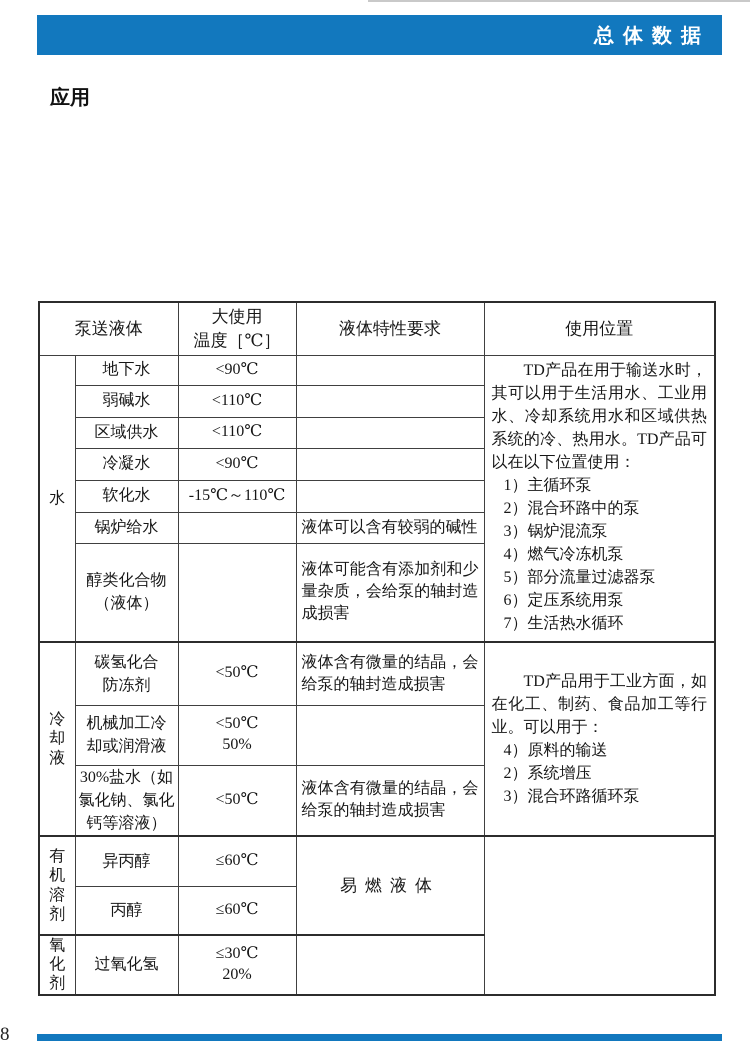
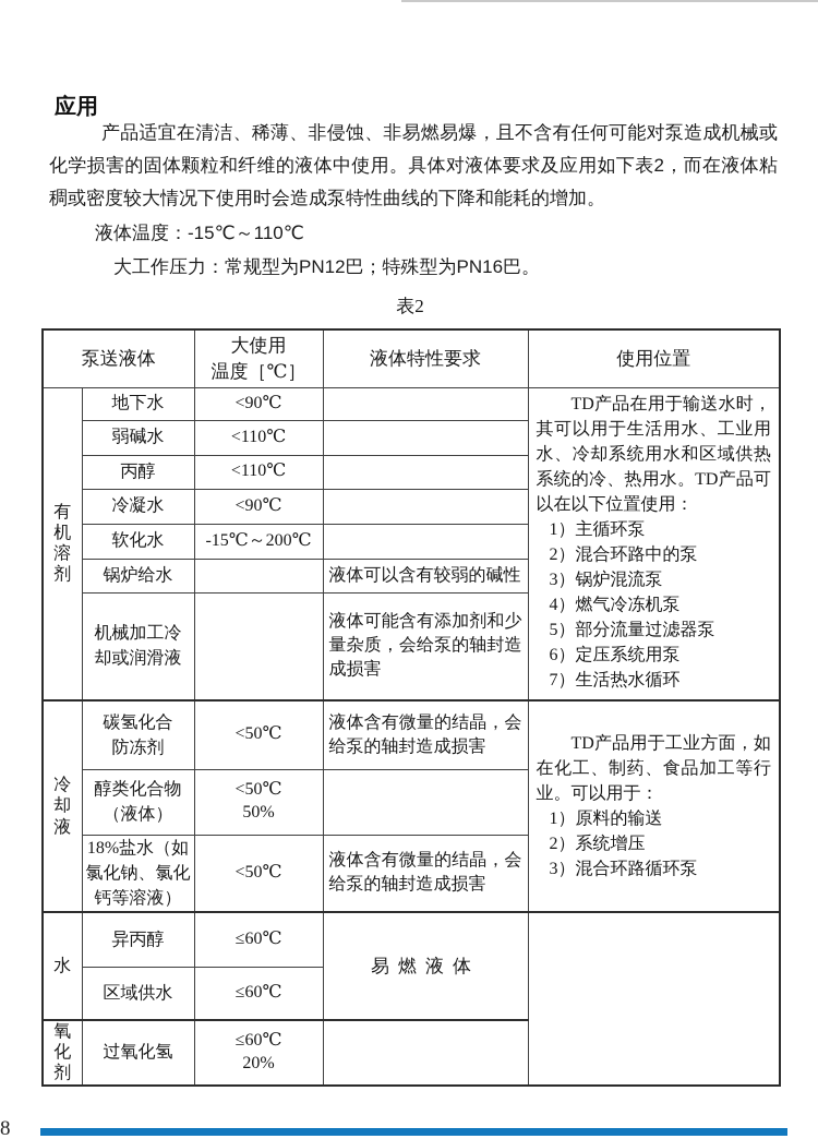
- 总体数据
  应用
+ 产品适宜在清洁、稀薄、非侵蚀、非易燃易爆，且不含有任何可能对泵造成机械或化学损害的固体颗粒和纤维的液体中使用。具体对液体要求及应用如下表2，而在液体粘稠或密度较大情况下使用时会造成泵特性曲线的下降和能耗的增加。
+ 液体温度：-15℃～110℃
+ 大工作压力：常规型为PN12巴；特殊型为PN16巴。
+ 表2
  泵送液体	大使用 温度［℃］	液体特性要求	使用位置
- 水	地下水	<90℃		TD产品在用于输送水时，其可以用于生活用水、工业用水、冷却系统用水和区域供热系统的冷、热用水。TD产品可以在以下位置使用： 1）主循环泵 2）混合环路中的泵 3）锅炉混流泵 4）燃气冷冻机泵 5）部分流量过滤器泵 6）定压系统用泵 7）生活热水循环
+ 有机溶剂	地下水	<90℃		TD产品在用于输送水时，其可以用于生活用水、工业用水、冷却系统用水和区域供热系统的冷、热用水。TD产品可以在以下位置使用： 1）主循环泵 2）混合环路中的泵 3）锅炉混流泵 4）燃气冷冻机泵 5）部分流量过滤器泵 6）定压系统用泵 7）生活热水循环
  弱碱水	<110℃
- 区域供水	<110℃
+ 丙醇	<110℃
  冷凝水	<90℃
- 软化水	-15℃～110℃
+ 软化水	-15℃～200℃
  锅炉给水		液体可以含有较弱的碱性
- 醇类化合物 （液体）		液体可能含有添加剂和少量杂质，会给泵的轴封造成损害
+ 机械加工冷 却或润滑液		液体可能含有添加剂和少量杂质，会给泵的轴封造成损害
- 冷却液	碳氢化合 防冻剂	<50℃	液体含有微量的结晶，会给泵的轴封造成损害	TD产品用于工业方面，如在化工、制药、食品加工等行业。可以用于： 4）原料的输送 2）系统增压 3）混合环路循环泵
+ 冷却液	碳氢化合 防冻剂	<50℃	液体含有微量的结晶，会给泵的轴封造成损害	TD产品用于工业方面，如在化工、制药、食品加工等行业。可以用于： 1）原料的输送 2）系统增压 3）混合环路循环泵
- 机械加工冷 却或润滑液	<50℃ 50%
+ 醇类化合物 （液体）	<50℃ 50%
- 30%盐水（如 氯化钠、氯化 钙等溶液）	<50℃	液体含有微量的结晶，会给泵的轴封造成损害
+ 18%盐水（如 氯化钠、氯化 钙等溶液）	<50℃	液体含有微量的结晶，会给泵的轴封造成损害
- 有机溶剂	异丙醇	≤60℃	易燃液体
+ 水	异丙醇	≤60℃	易燃液体
- 丙醇	≤60℃
+ 区域供水	≤60℃
- 氧化剂	过氧化氢	≤30℃ 20%
+ 氧化剂	过氧化氢	≤60℃ 20%
  8
